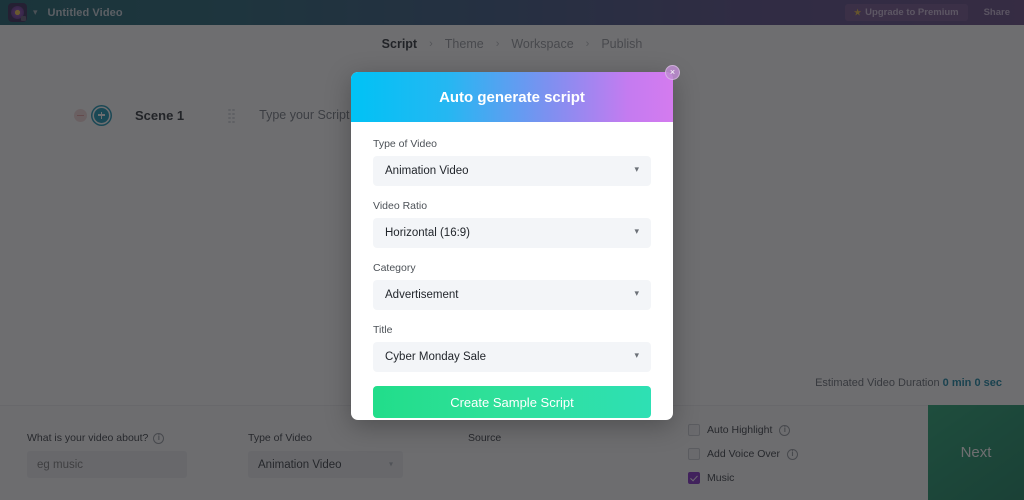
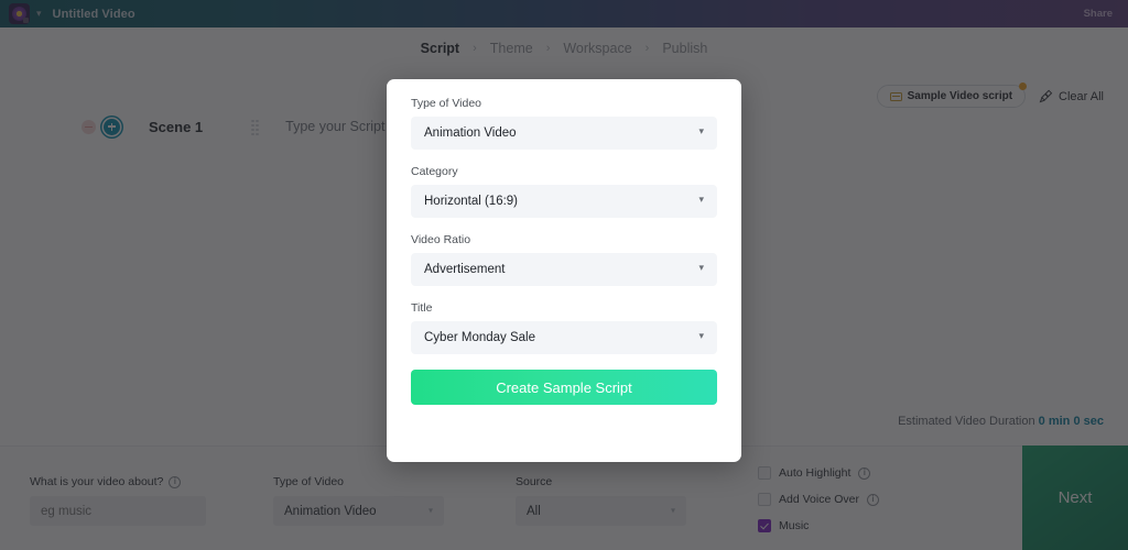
  ▾
  Untitled Video
- ★
- Upgrade to Premium
  Share
  Script
  Theme
  Workspace
  Publish
+ Sample Video script
+ Clear All
  Scene 1
  Type your Script
  Estimated Video Duration 0 min 0 sec
  What is your video about?
  i
  eg music
  Type of Video
  Animation Video
  Source
+ All
  Auto Highlight
  i
  Add Voice Over
  i
  Music
  Next
- Auto generate script
- ×
  Type of Video
  Animation Video
  ▾
- Video Ratio
+ Category
  Horizontal (16:9)
  ▾
- Category
+ Video Ratio
  Advertisement
  ▾
  Title
  Cyber Monday Sale
  ▾
  Create Sample Script
